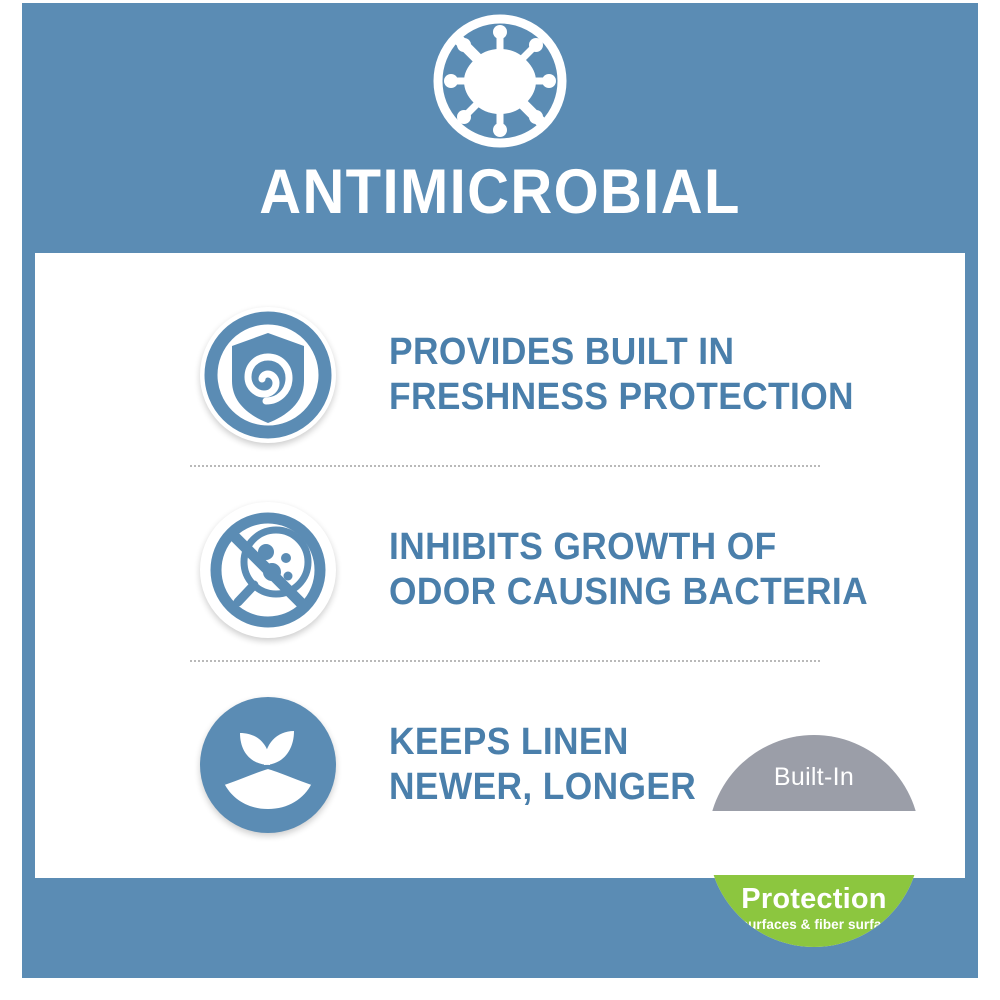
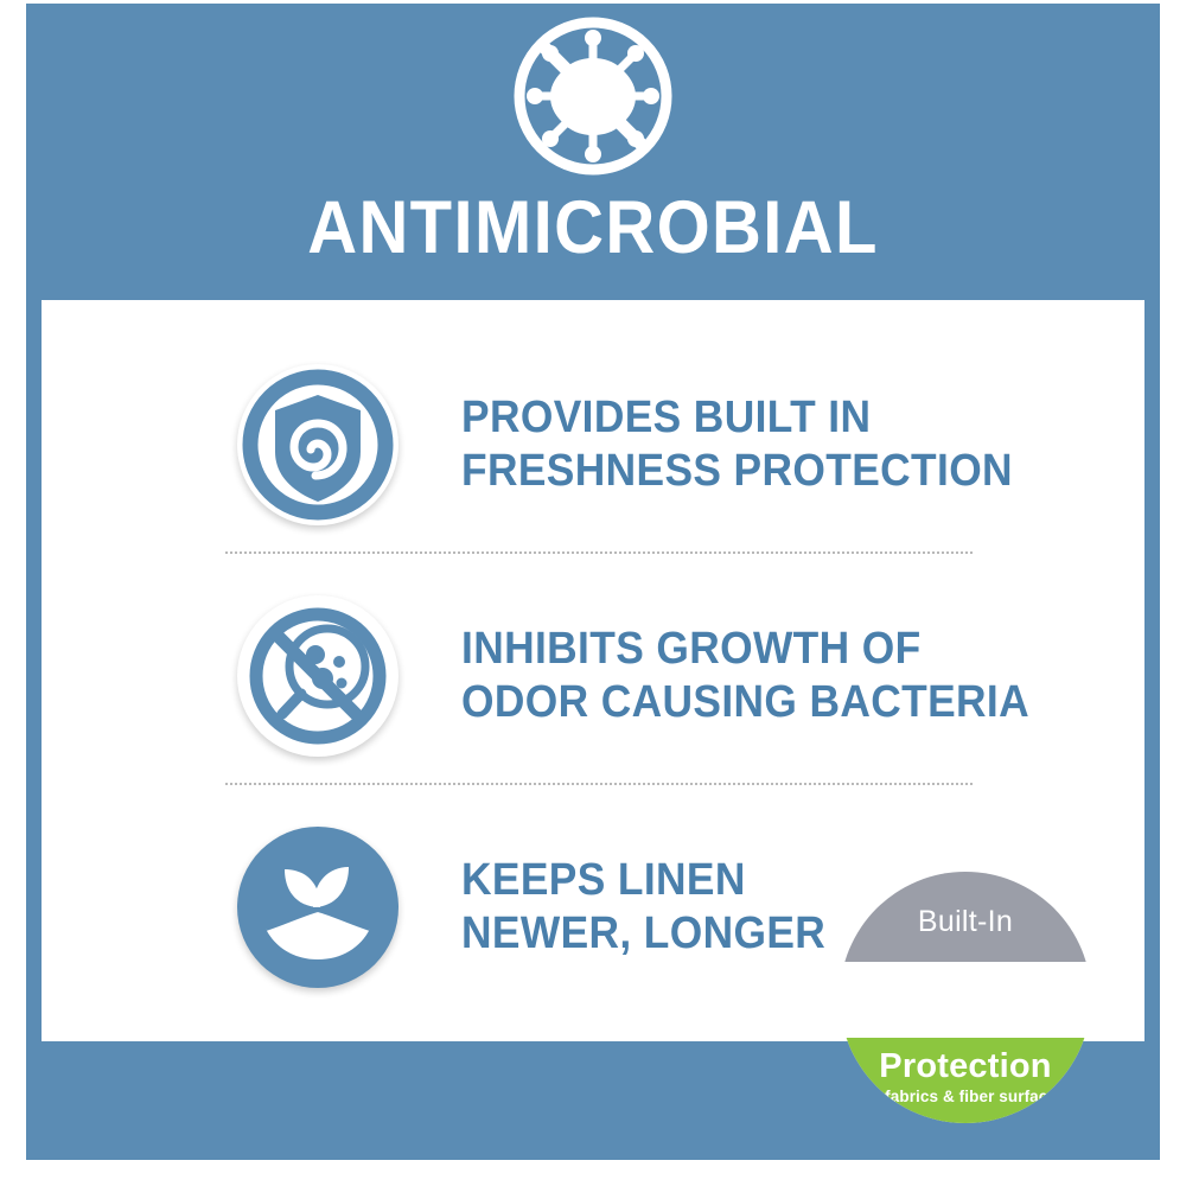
  ANTIMICROBIAL
  PROVIDES BUILT IN
  FRESHNESS PROTECTION
  INHIBITS GROWTH OF
  ODOR CAUSING BACTERIA
  KEEPS LINEN
  NEWER, LONGER
  Built-In
  Protection
- to surfaces & fiber surfaces
+ to fabrics & fiber surfaces
